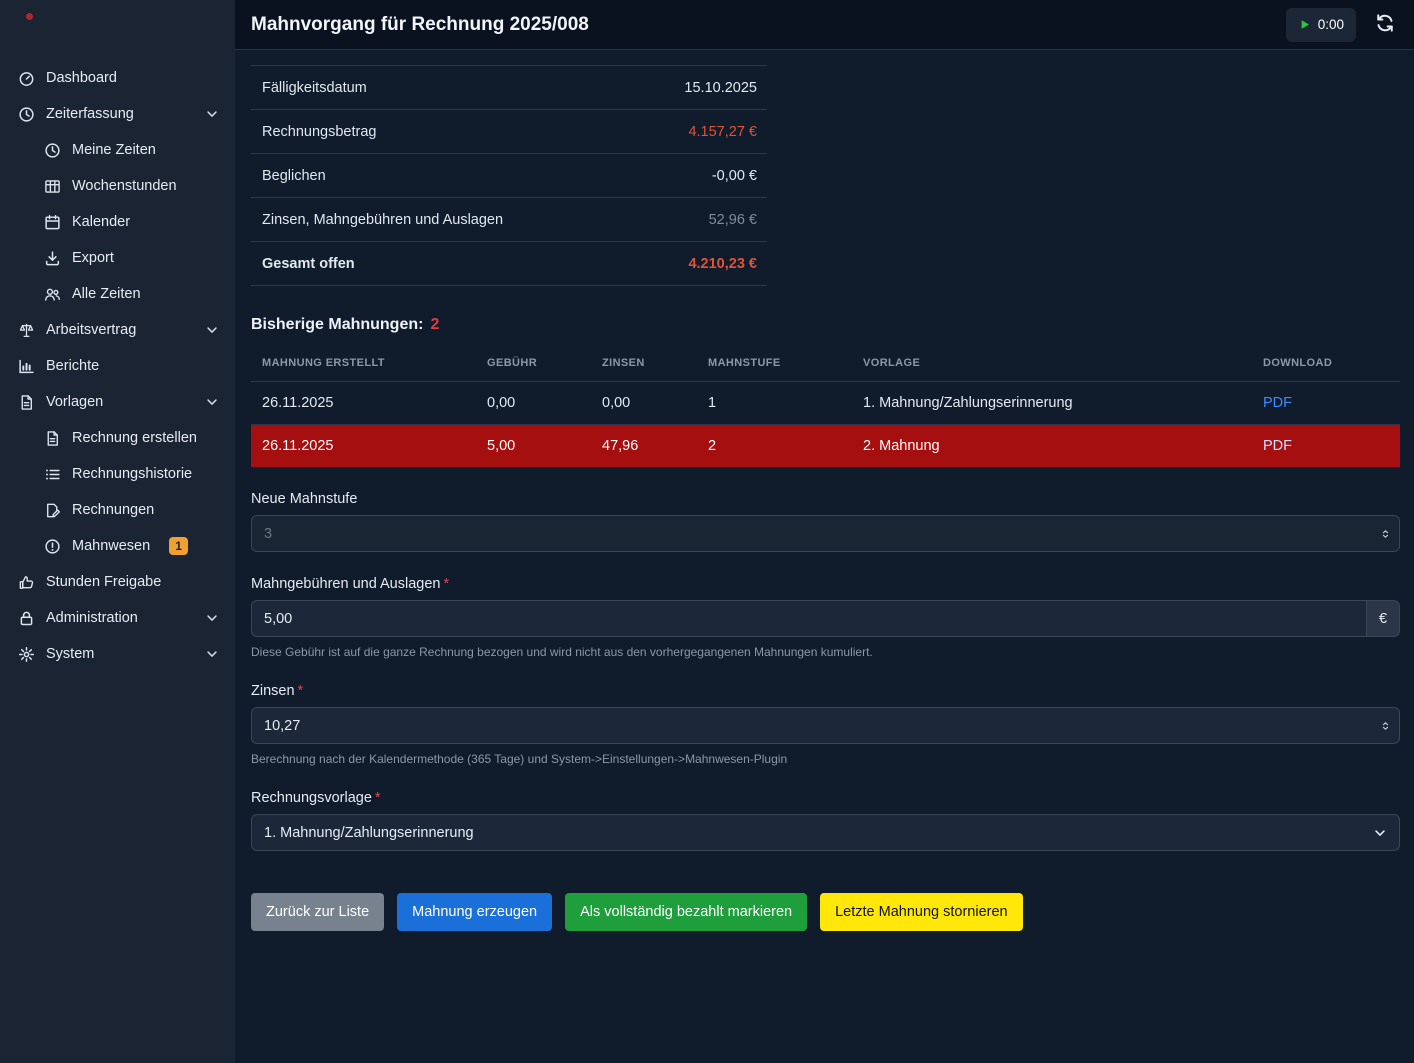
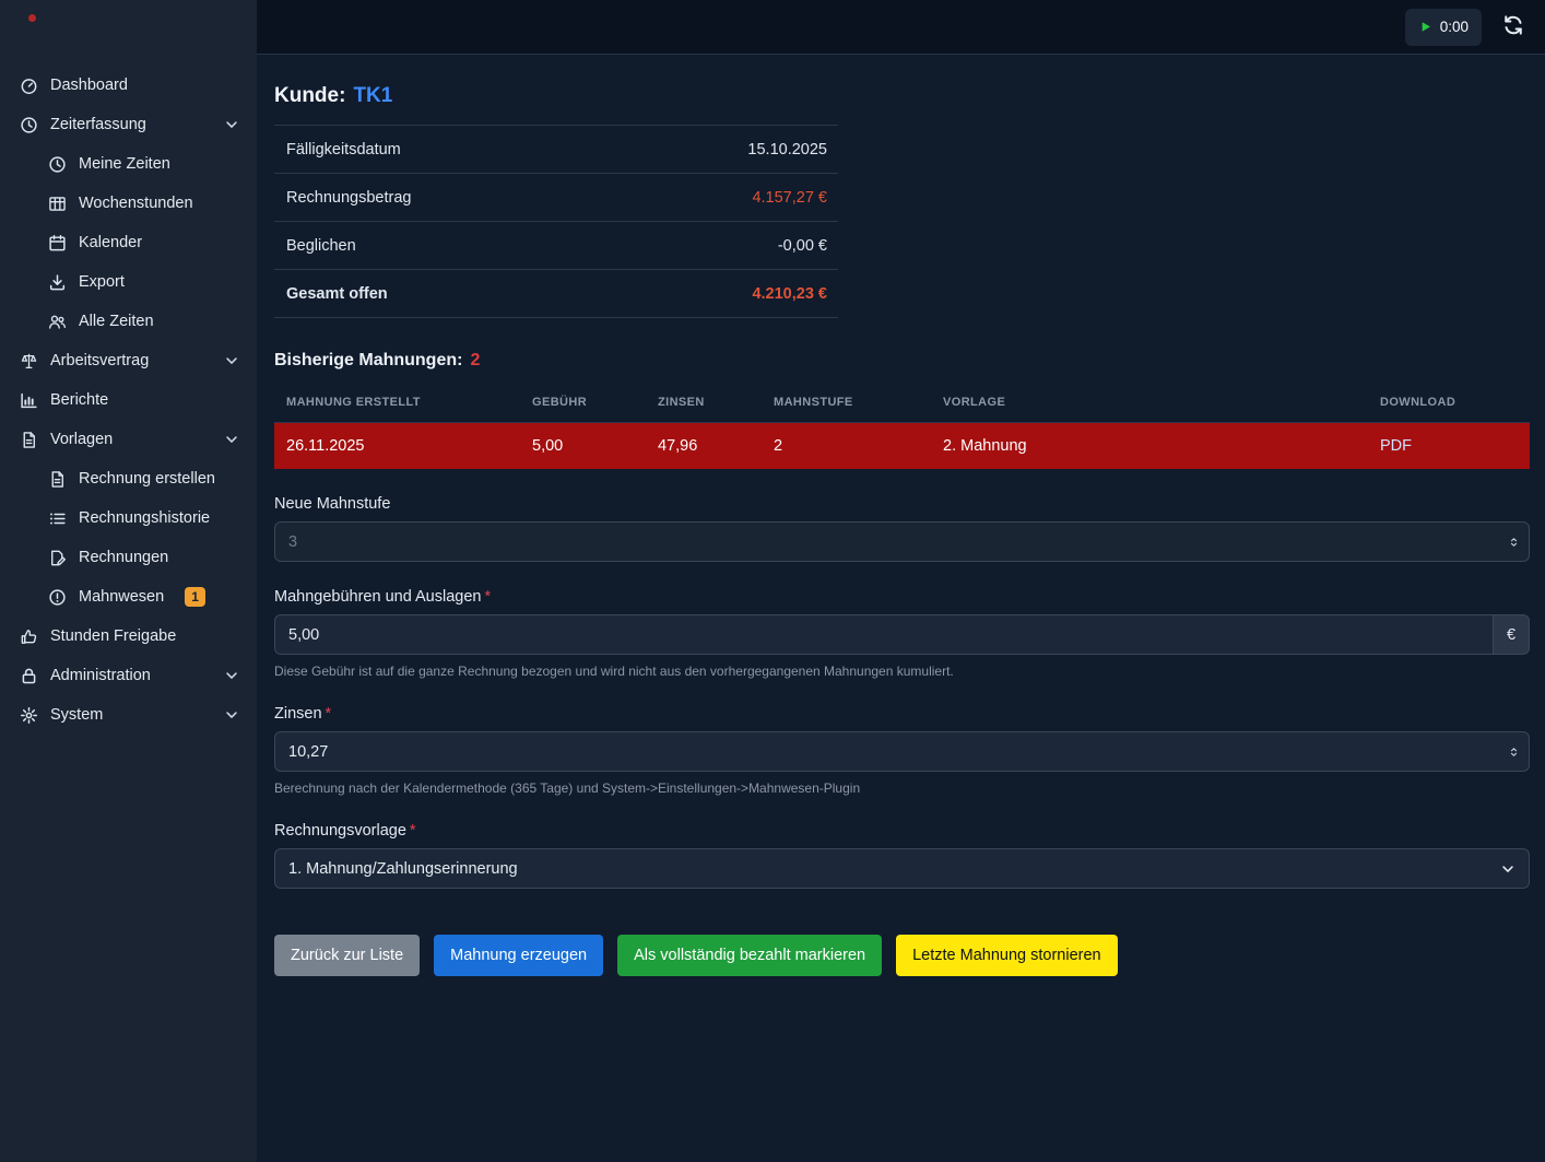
  Dashboard
  Zeiterfassung
  Meine Zeiten
  Wochenstunden
  Kalender
  Export
  Alle Zeiten
  Arbeitsvertrag
  Berichte
  Vorlagen
  Rechnung erstellen
  Rechnungshistorie
  Rechnungen
  Mahnwesen
  1
  Stunden Freigabe
  Administration
  System
- Mahnvorgang für Rechnung 2025/008
  0:00
+ Kunde: TK1
  Fälligkeitsdatum
  15.10.2025
  Rechnungsbetrag
  4.157,27 €
  Beglichen
  -0,00 €
- Zinsen, Mahngebühren und Auslagen
- 52,96 €
  Gesamt offen
  4.210,23 €
  Bisherige Mahnungen: 2
  MAHNUNG ERSTELLT	GEBÜHR	ZINSEN	MAHNSTUFE	VORLAGE	DOWNLOAD
- 26.11.2025	0,00	0,00	1	1. Mahnung/Zahlungserinnerung	PDF
  26.11.2025	5,00	47,96	2	2. Mahnung	PDF
  Neue Mahnstufe
  3
  Mahngebühren und Auslagen *
  5,00
  €
  Diese Gebühr ist auf die ganze Rechnung bezogen und wird nicht aus den vorhergegangenen Mahnungen kumuliert.
  Zinsen *
  10,27
  Berechnung nach der Kalendermethode (365 Tage) und System->Einstellungen->Mahnwesen-Plugin
  Rechnungsvorlage *
  1. Mahnung/Zahlungserinnerung
  Zurück zur Liste
  Mahnung erzeugen
  Als vollständig bezahlt markieren
  Letzte Mahnung stornieren
